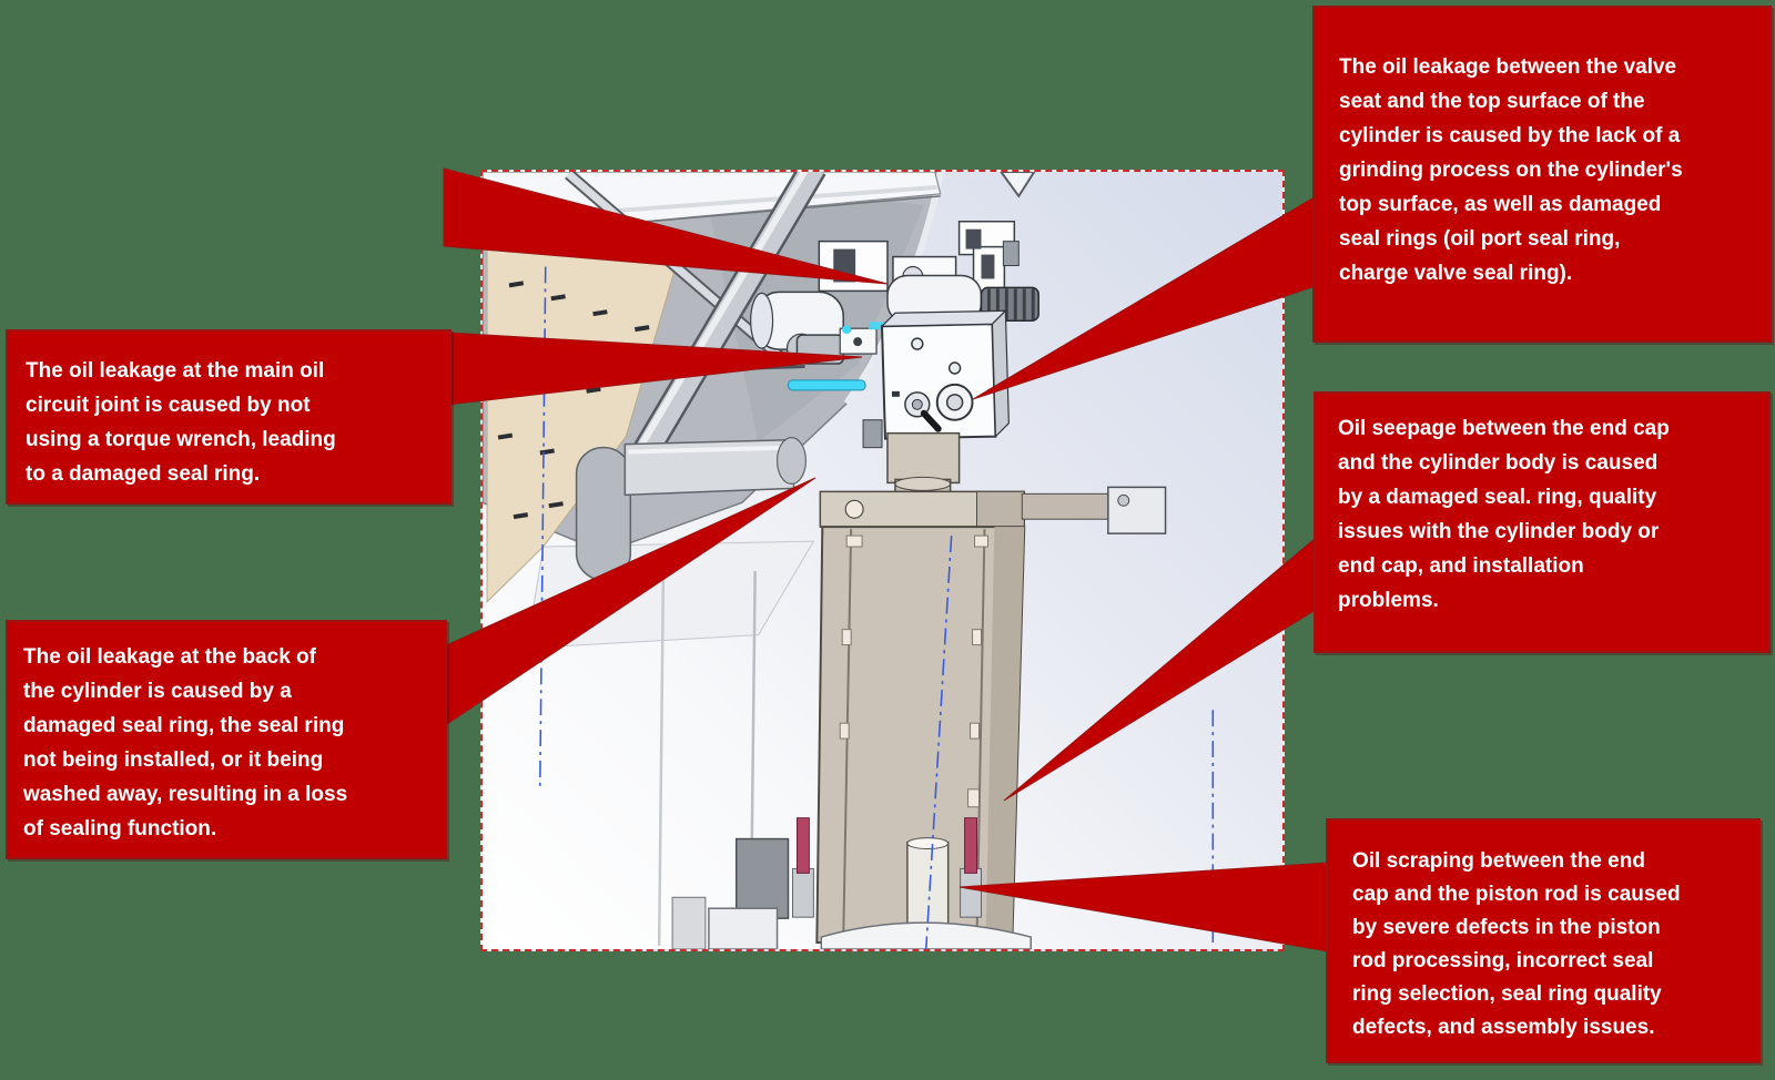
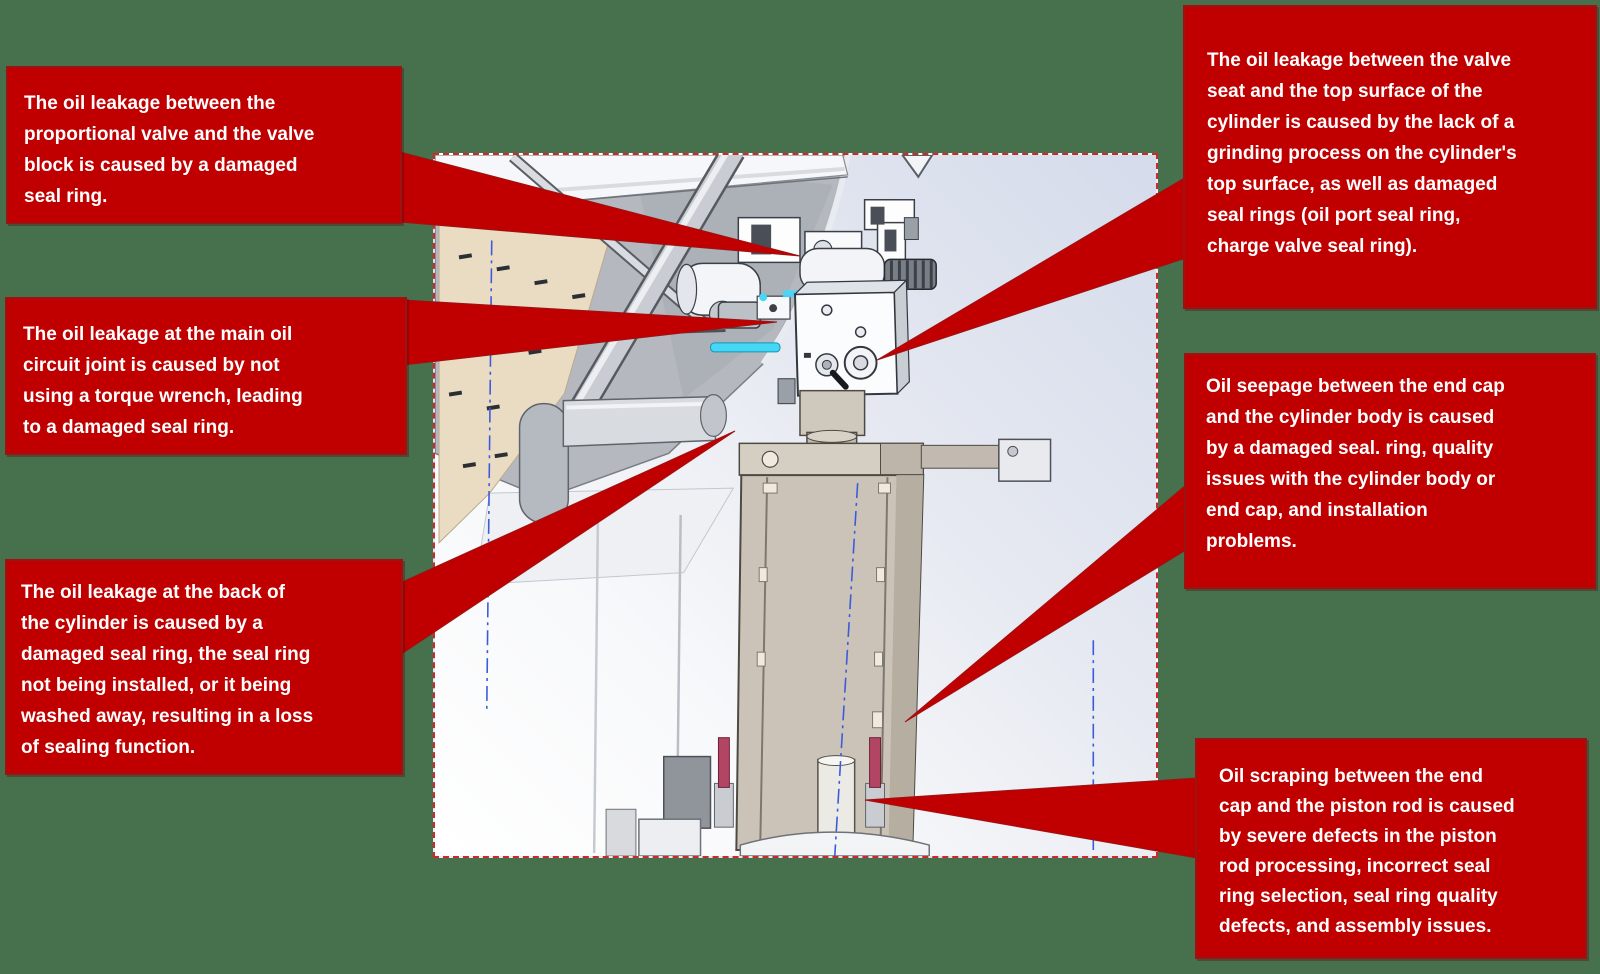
+ The oil leakage between the
+ proportional valve and the valve
+ block is caused by a damaged
+ seal ring.
  The oil leakage at the main oil
  circuit joint is caused by not
  using a torque wrench, leading
  to a damaged seal ring.
  The oil leakage at the back of
  the cylinder is caused by a
  damaged seal ring, the seal ring
  not being installed, or it being
  washed away, resulting in a loss
  of sealing function.
  The oil leakage between the valve
  seat and the top surface of the
  cylinder is caused by the lack of a
  grinding process on the cylinder's
  top surface, as well as damaged
  seal rings (oil port seal ring,
  charge valve seal ring).
  Oil seepage between the end cap
  and the cylinder body is caused
  by a damaged seal. ring, quality
  issues with the cylinder body or
  end cap, and installation
  problems.
  Oil scraping between the end
  cap and the piston rod is caused
  by severe defects in the piston
  rod processing, incorrect seal
  ring selection, seal ring quality
  defects, and assembly issues.
